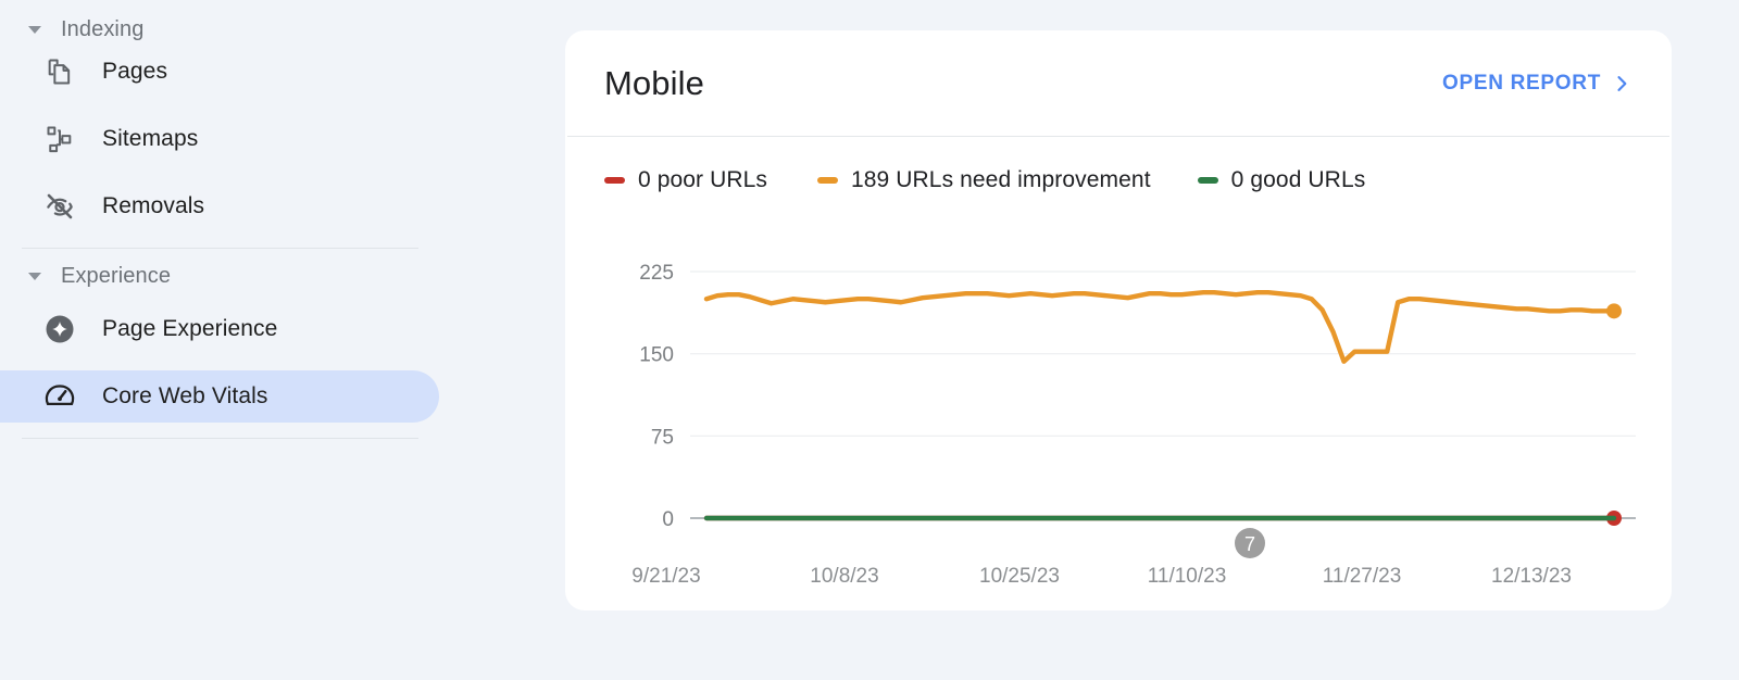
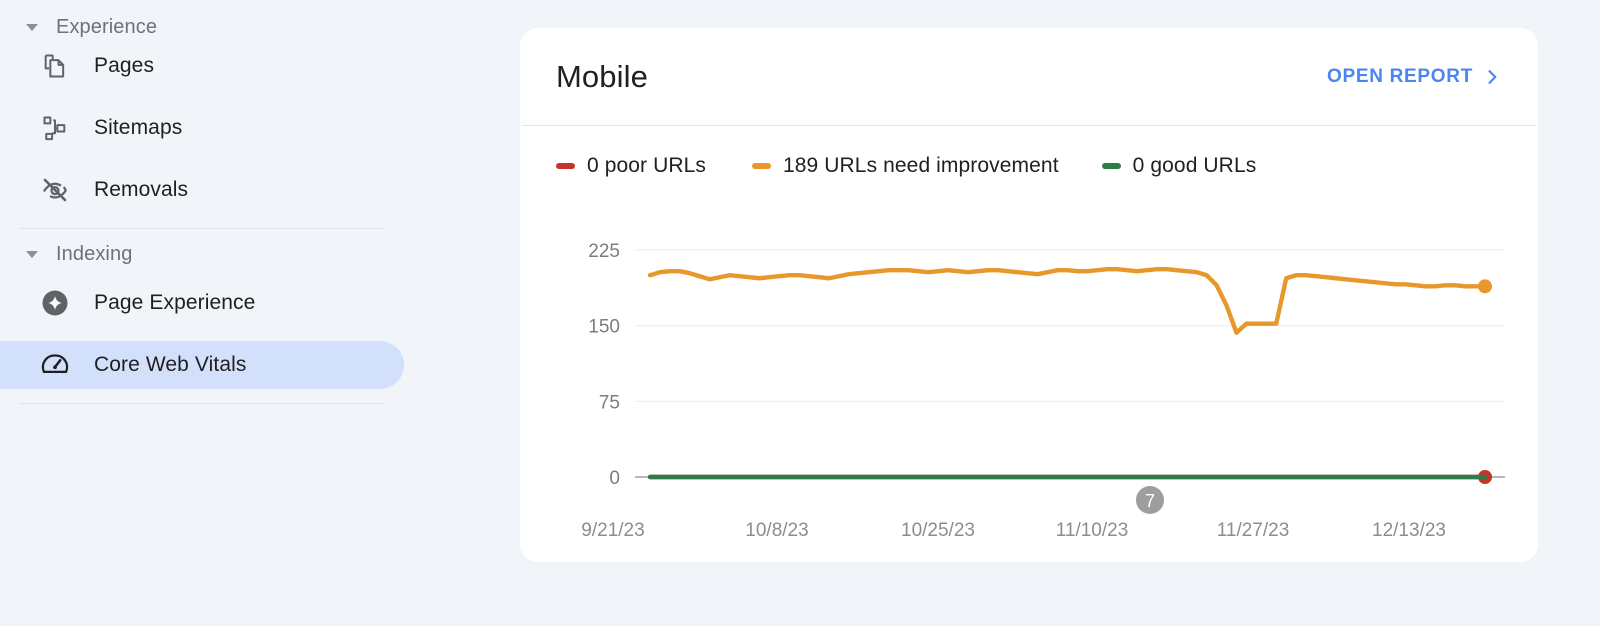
- Indexing
+ Experience
  Pages
  Sitemaps
  Removals
- Experience
+ Indexing
  Page Experience
  Core Web Vitals
  Mobile
  OPEN REPORT
  0 poor URLs
  189 URLs need improvement
  0 good URLs
  0
  75
  150
  225
  9/21/23
  10/8/23
  10/25/23
  11/10/23
  11/27/23
  12/13/23
  7
